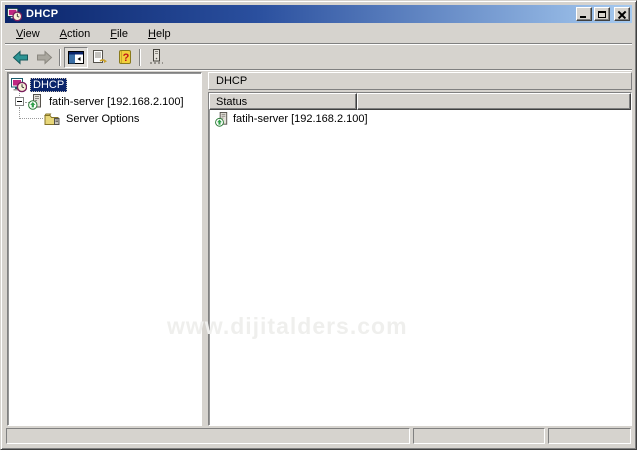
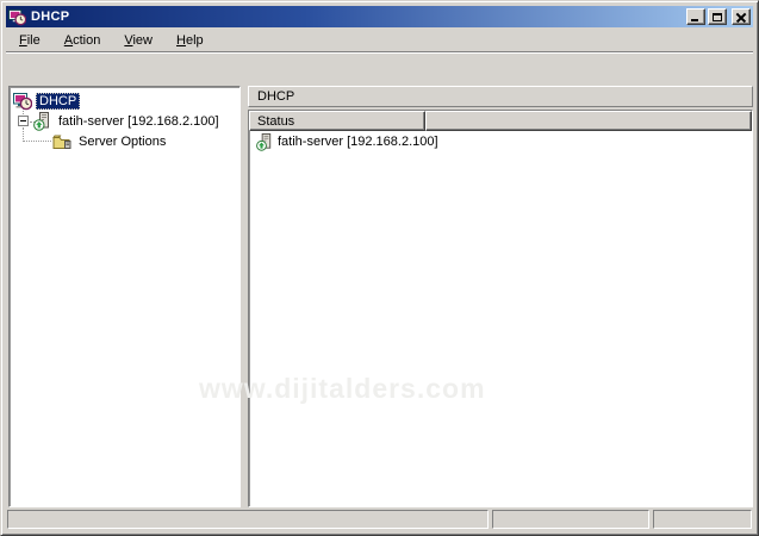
  DHCP
- View
+ File
  Action
- File
+ View
  Help
- ?
  DHCP
  fatih-server [192.168.2.100]
  Server Options
  DHCP
  Status
  fatih-server [192.168.2.100]
  www.dijitalders.com
